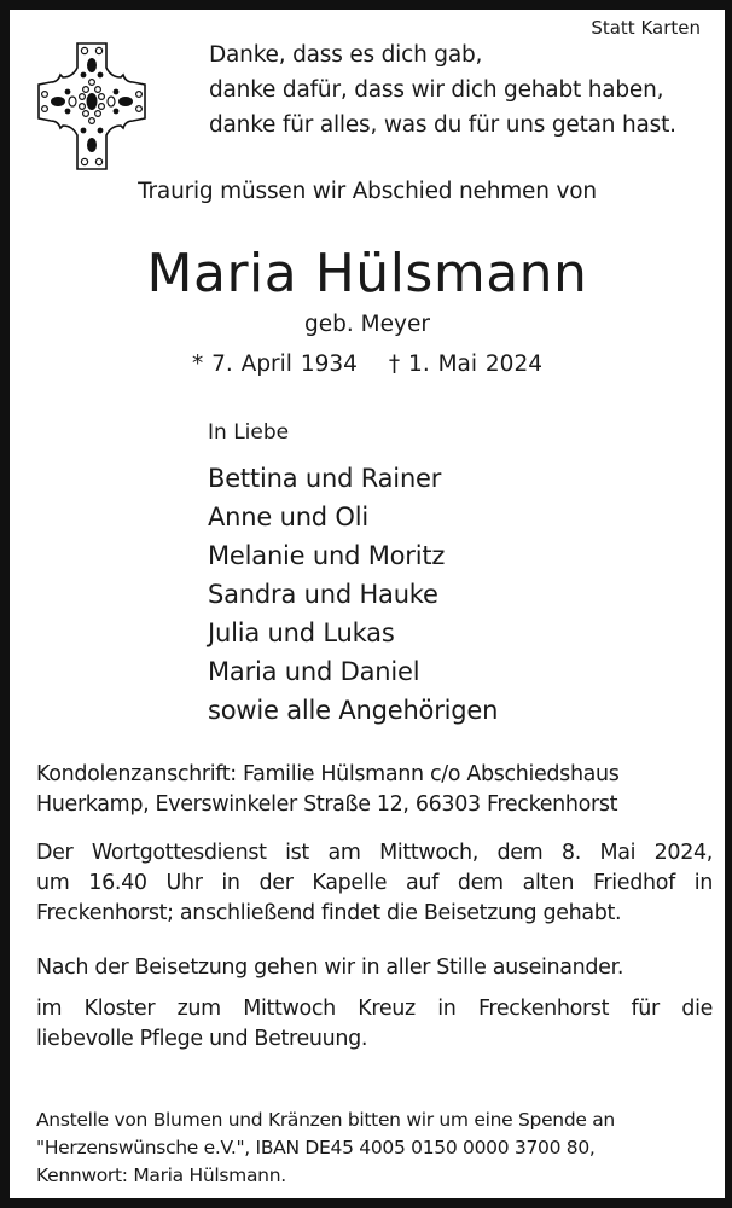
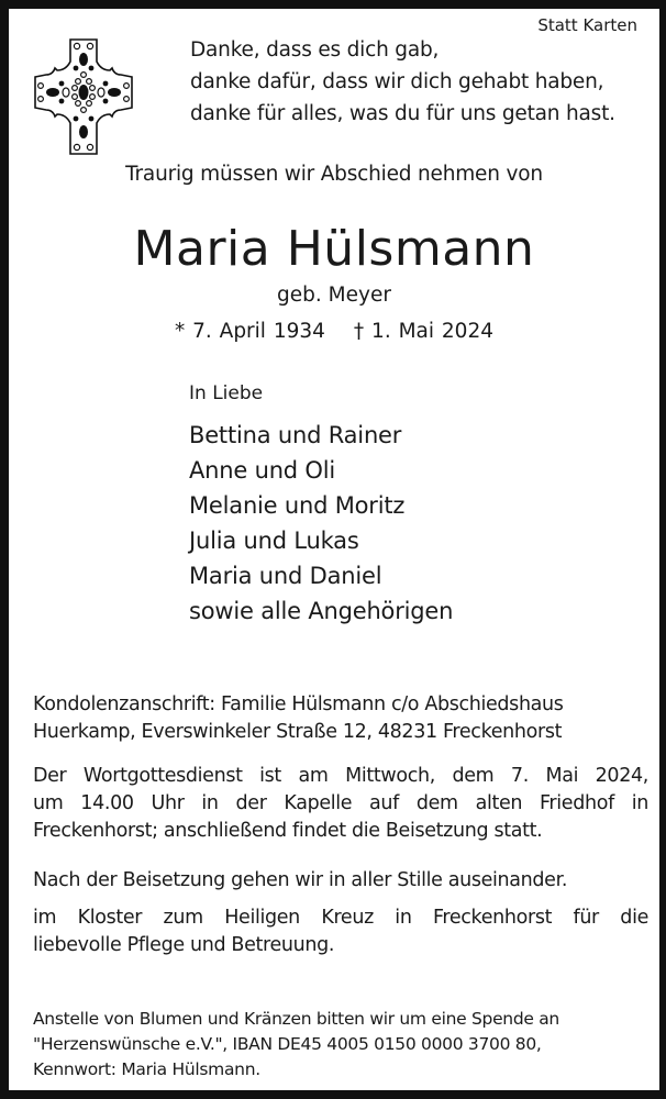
  Statt Karten
  Danke, dass es dich gab,
  danke dafür, dass wir dich gehabt haben,
  danke für alles, was du für uns getan hast.
  Traurig müssen wir Abschied nehmen von
  Maria Hülsmann
  geb. Meyer
  * 7. April 1934 † 1. Mai 2024
  In Liebe
  Bettina und Rainer
  Anne und Oli
  Melanie und Moritz
- Sandra und Hauke
  Julia und Lukas
  Maria und Daniel
  sowie alle Angehörigen
  Kondolenzanschrift: Familie Hülsmann c/o Abschiedshaus
- Huerkamp, Everswinkeler Straße 12, 66303 Freckenhorst
+ Huerkamp, Everswinkeler Straße 12, 48231 Freckenhorst
- Der Wortgottesdienst ist am Mittwoch, dem 8. Mai 2024,
+ Der Wortgottesdienst ist am Mittwoch, dem 7. Mai 2024,
- um 16.40 Uhr in der Kapelle auf dem alten Friedhof in
+ um 14.00 Uhr in der Kapelle auf dem alten Friedhof in
- Freckenhorst; anschließend findet die Beisetzung gehabt.
+ Freckenhorst; anschließend findet die Beisetzung statt.
  Nach der Beisetzung gehen wir in aller Stille auseinander.
- im Kloster zum Mittwoch Kreuz in Freckenhorst für die
+ im Kloster zum Heiligen Kreuz in Freckenhorst für die
  liebevolle Pflege und Betreuung.
  Anstelle von Blumen und Kränzen bitten wir um eine Spende an
  "Herzenswünsche e.V.", IBAN DE45 4005 0150 0000 3700 80,
  Kennwort: Maria Hülsmann.
